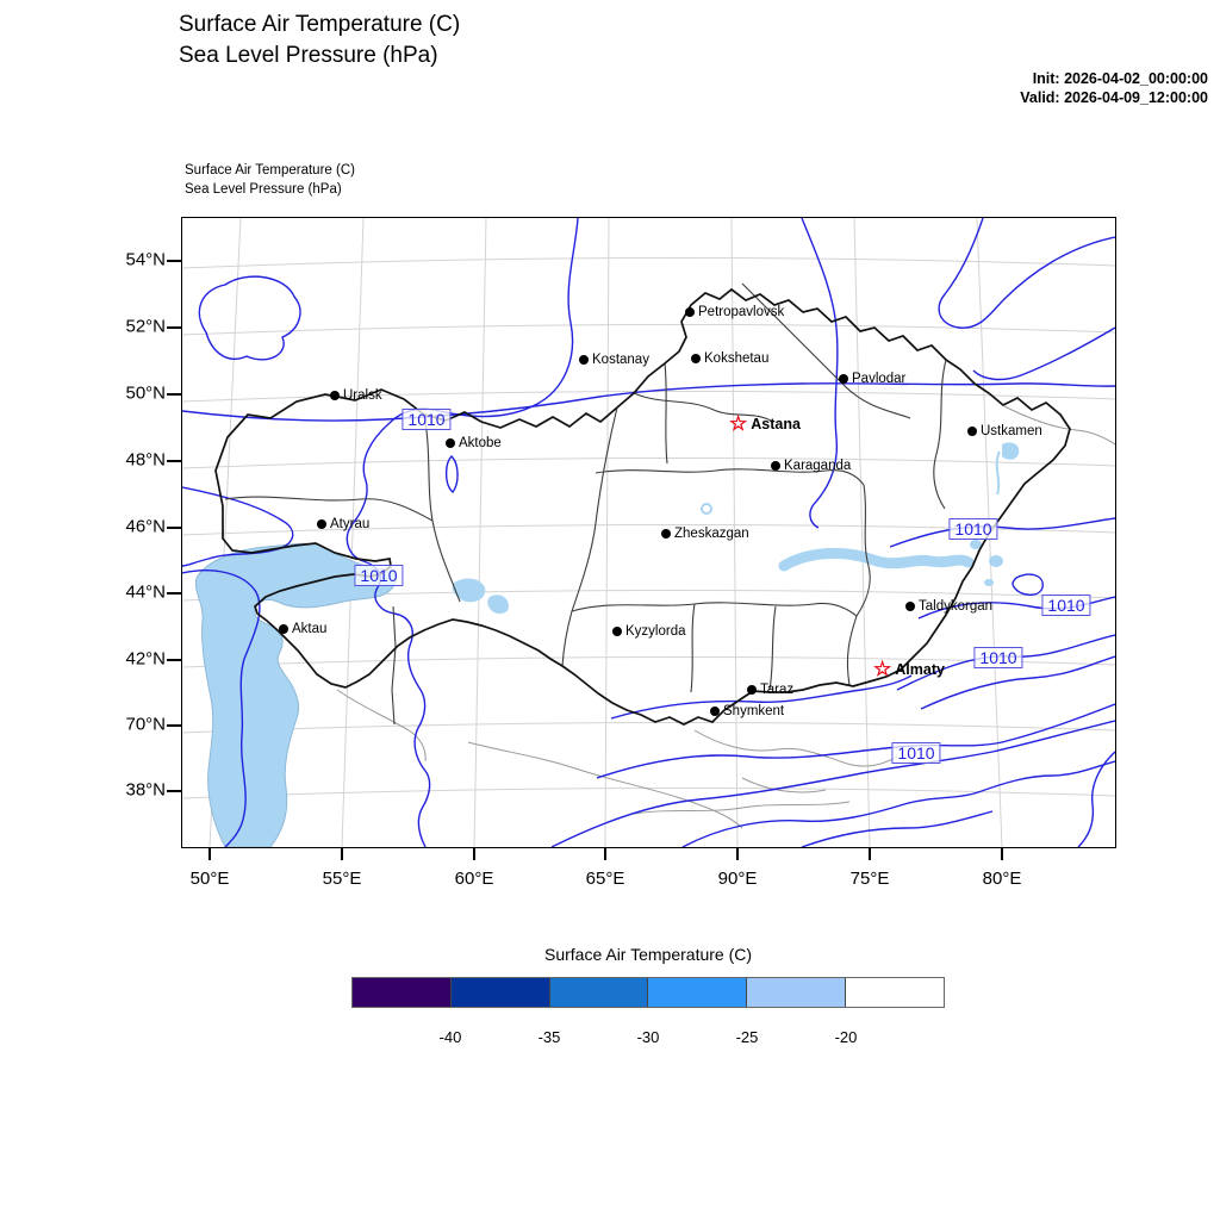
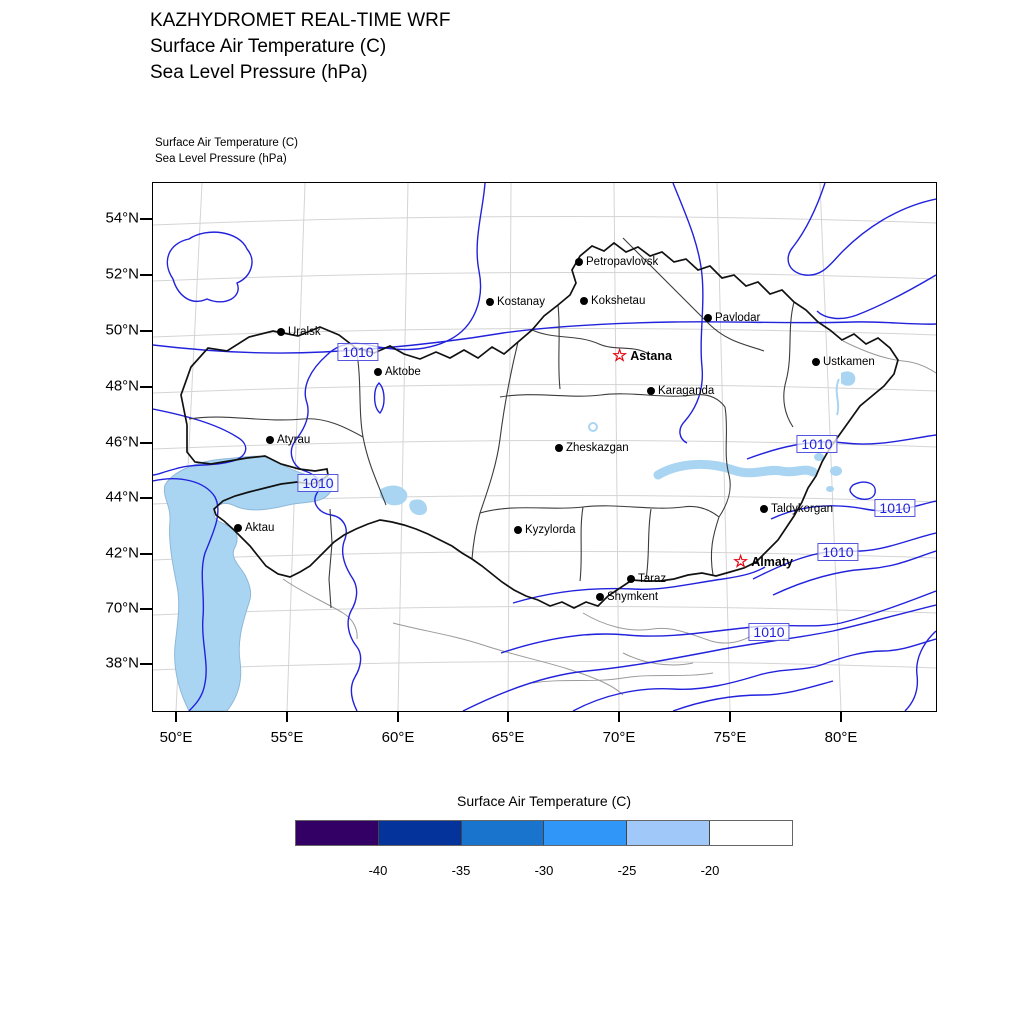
+ KAZHYDROMET REAL-TIME WRF
  Surface Air Temperature (C)
  Sea Level Pressure (hPa)
- Init: 2026-04-02_00:00:00
- Valid: 2026-04-09_12:00:00
  Surface Air Temperature (C)
  Sea Level Pressure (hPa)
  Petropavlovsk
  Kostanay
  Kokshetau
  Pavlodar
  Uralsk
  ☆
  Astana
  Ustkamen
  Aktobe
  Karaganda
  Atyrau
  Zheskazgan
  Taldykorgan
  Aktau
  Kyzylorda
  ☆
  Almaty
  Taraz
  Shymkent
  1010
  1010
  1010
  1010
  1010
  1010
  54°N
  52°N
  50°N
  48°N
  46°N
  44°N
  42°N
  70°N
  38°N
  50°E
  55°E
  60°E
  65°E
- 90°E
+ 70°E
  75°E
  80°E
  Surface Air Temperature (C)
  -40
  -35
  -30
  -25
  -20
